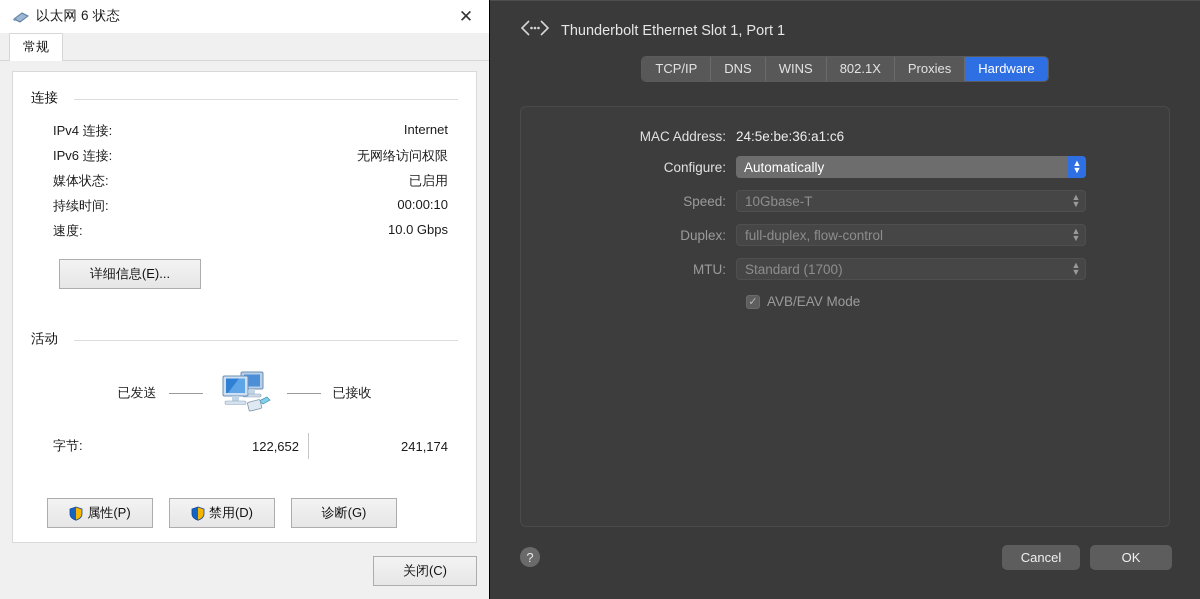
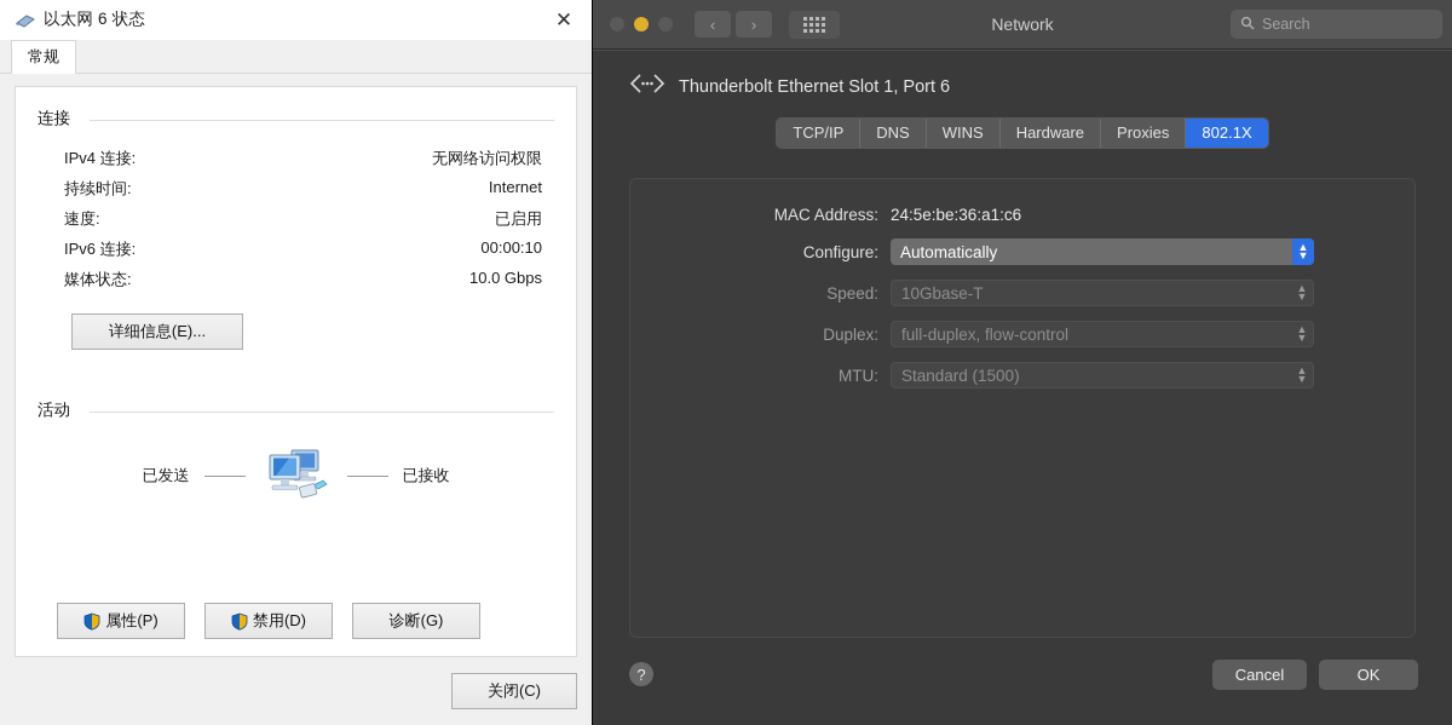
  以太网 6 状态
  常规
  连接
  IPv4 连接:
- Internet
+ 无网络访问权限
- IPv6 连接:
+ 持续时间:
- 无网络访问权限
+ Internet
- 媒体状态:
+ 速度:
  已启用
- 持续时间:
+ IPv6 连接:
  00:00:10
- 速度:
+ 媒体状态:
  10.0 Gbps
  详细信息(E)...
  活动
  已发送
  已接收
- 字节:
- 122,652
- 241,174
  属性(P)
  禁用(D)
  诊断(G)
  关闭(C)
+ ‹
+ ›
+ Network
+ Search
- Thunderbolt Ethernet Slot 1, Port 1
+ Thunderbolt Ethernet Slot 1, Port 6
  TCP/IP
  DNS
  WINS
- 802.1X
+ Hardware
  Proxies
- Hardware
+ 802.1X
  MAC Address:
  24:5e:be:36:a1:c6
  Configure:
  Automatically
  ▲
  ▼
  Speed:
  10Gbase-T
  ▲
  ▼
  Duplex:
  full-duplex, flow-control
  ▲
  ▼
  MTU:
- Standard (1700)
+ Standard (1500)
  ▲
  ▼
- ✓
- AVB/EAV Mode
  ?
  Cancel
  OK
